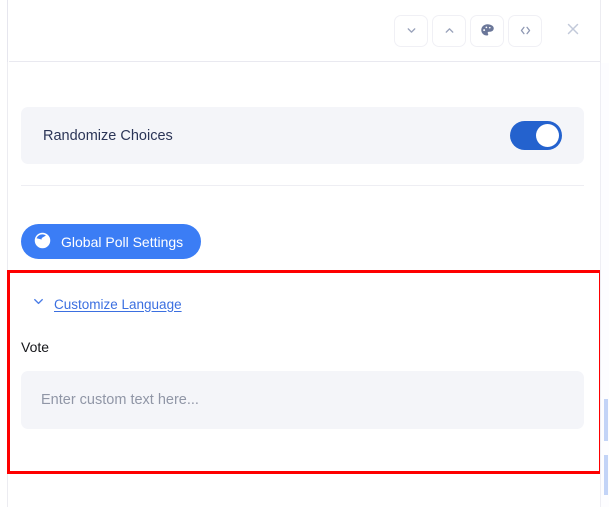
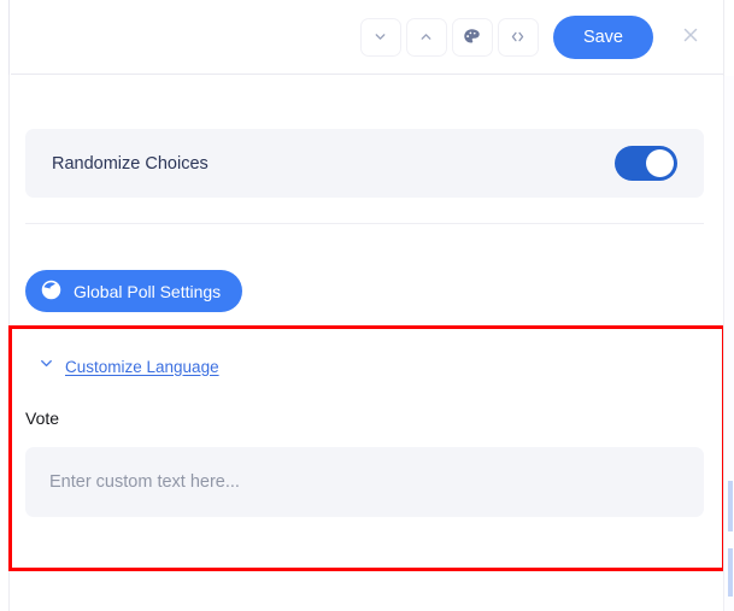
+ Save
  Randomize Choices
  Global Poll Settings
  Customize Language
  Vote
  Enter custom text here...
